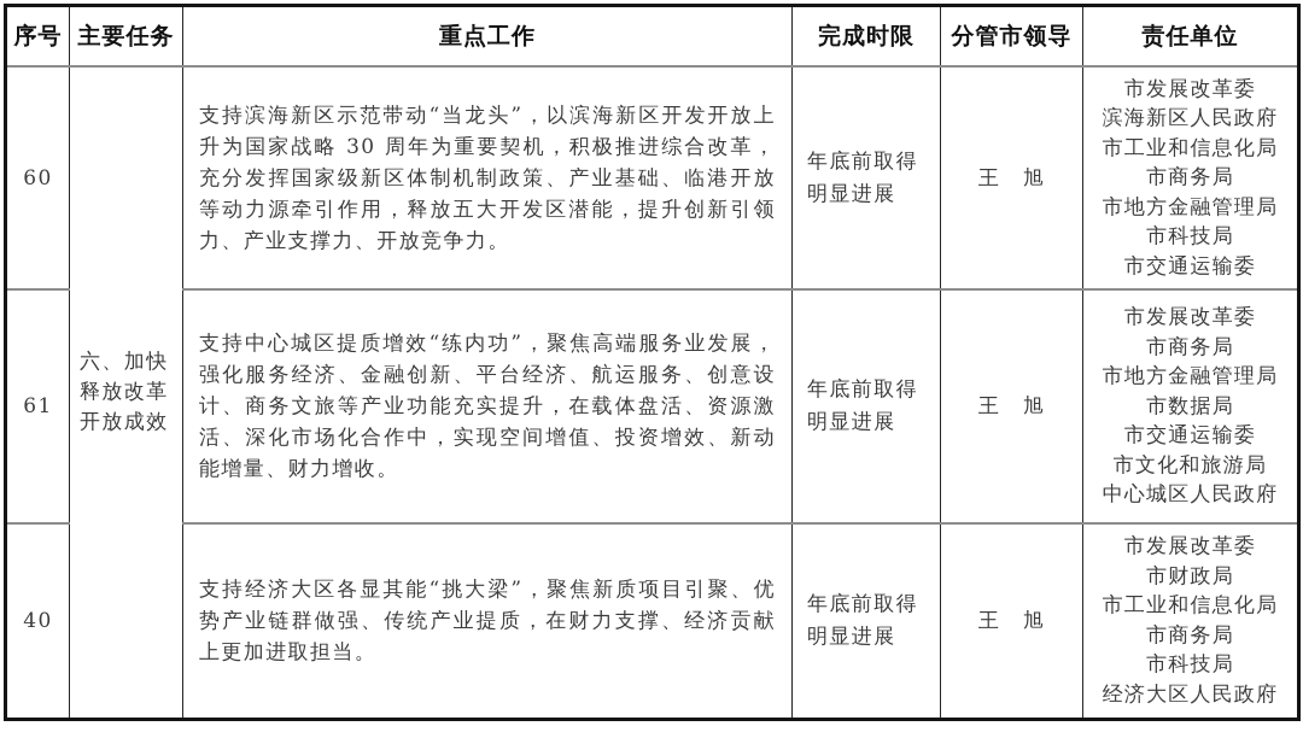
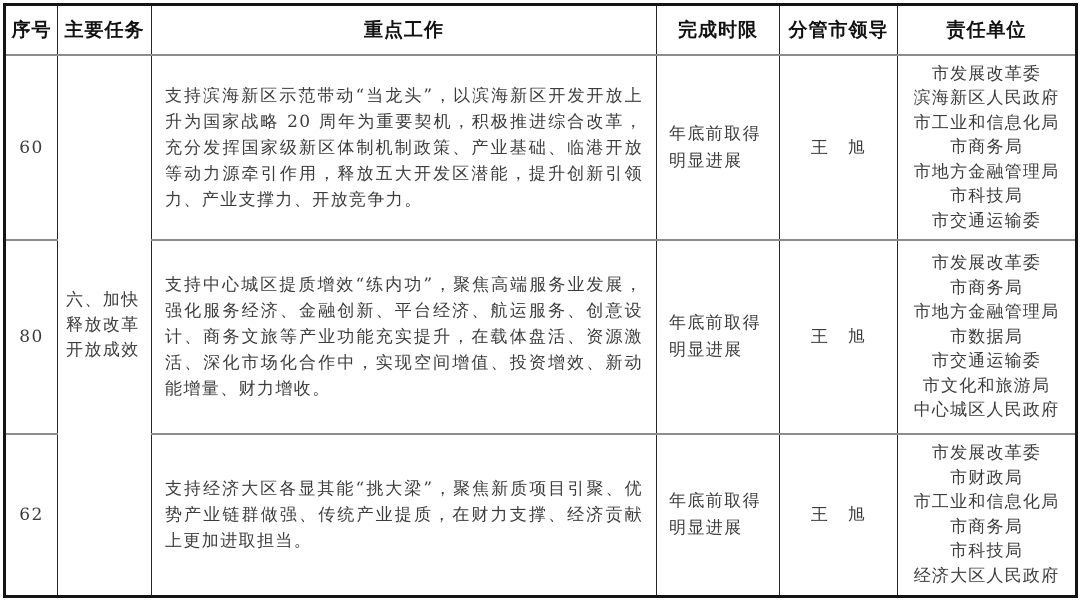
  序号	主要任务	重点工作	完成时限	分管市领导	责任单位
- 60	六、加快释放改革开放成效	支持滨海新区示范带动“当龙头”，以滨海新区开发开放上升为国家战略 30 周年为重要契机，积极推进综合改革，充分发挥国家级新区体制机制政策、产业基础、临港开放等动力源牵引作用，释放五大开发区潜能，提升创新引领力、产业支撑力、开放竞争力。	年底前取得明显进展	王 旭	市发展改革委 滨海新区人民政府 市工业和信息化局 市商务局 市地方金融管理局 市科技局 市交通运输委
+ 60	六、加快释放改革开放成效	支持滨海新区示范带动“当龙头”，以滨海新区开发开放上升为国家战略 20 周年为重要契机，积极推进综合改革，充分发挥国家级新区体制机制政策、产业基础、临港开放等动力源牵引作用，释放五大开发区潜能，提升创新引领力、产业支撑力、开放竞争力。	年底前取得明显进展	王 旭	市发展改革委 滨海新区人民政府 市工业和信息化局 市商务局 市地方金融管理局 市科技局 市交通运输委
- 61	支持中心城区提质增效“练内功”，聚焦高端服务业发展，强化服务经济、金融创新、平台经济、航运服务、创意设计、商务文旅等产业功能充实提升，在载体盘活、资源激活、深化市场化合作中，实现空间增值、投资增效、新动能增量、财力增收。	年底前取得明显进展	王 旭	市发展改革委 市商务局 市地方金融管理局 市数据局 市交通运输委 市文化和旅游局 中心城区人民政府
+ 80	支持中心城区提质增效“练内功”，聚焦高端服务业发展，强化服务经济、金融创新、平台经济、航运服务、创意设计、商务文旅等产业功能充实提升，在载体盘活、资源激活、深化市场化合作中，实现空间增值、投资增效、新动能增量、财力增收。	年底前取得明显进展	王 旭	市发展改革委 市商务局 市地方金融管理局 市数据局 市交通运输委 市文化和旅游局 中心城区人民政府
- 40	支持经济大区各显其能“挑大梁”，聚焦新质项目引聚、优势产业链群做强、传统产业提质，在财力支撑、经济贡献上更加进取担当。	年底前取得明显进展	王 旭	市发展改革委 市财政局 市工业和信息化局 市商务局 市科技局 经济大区人民政府
+ 62	支持经济大区各显其能“挑大梁”，聚焦新质项目引聚、优势产业链群做强、传统产业提质，在财力支撑、经济贡献上更加进取担当。	年底前取得明显进展	王 旭	市发展改革委 市财政局 市工业和信息化局 市商务局 市科技局 经济大区人民政府
